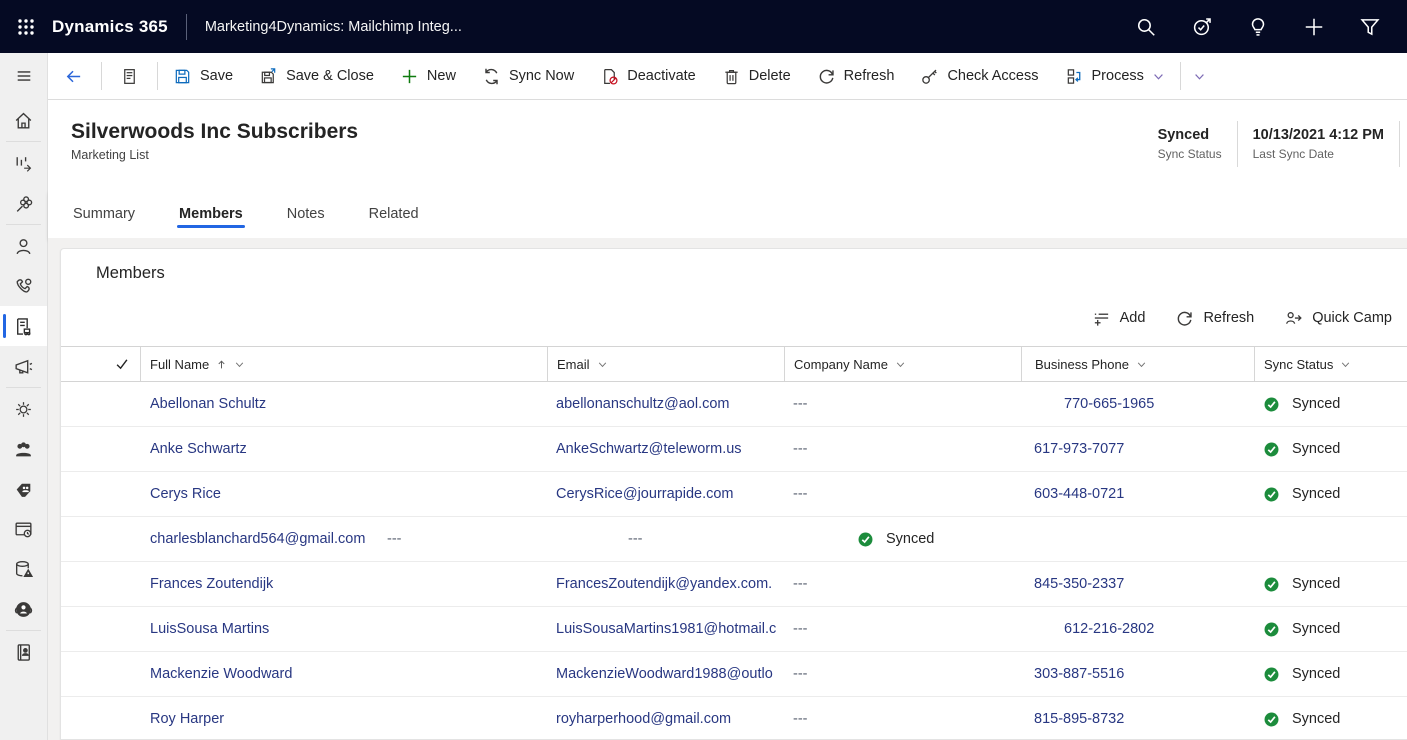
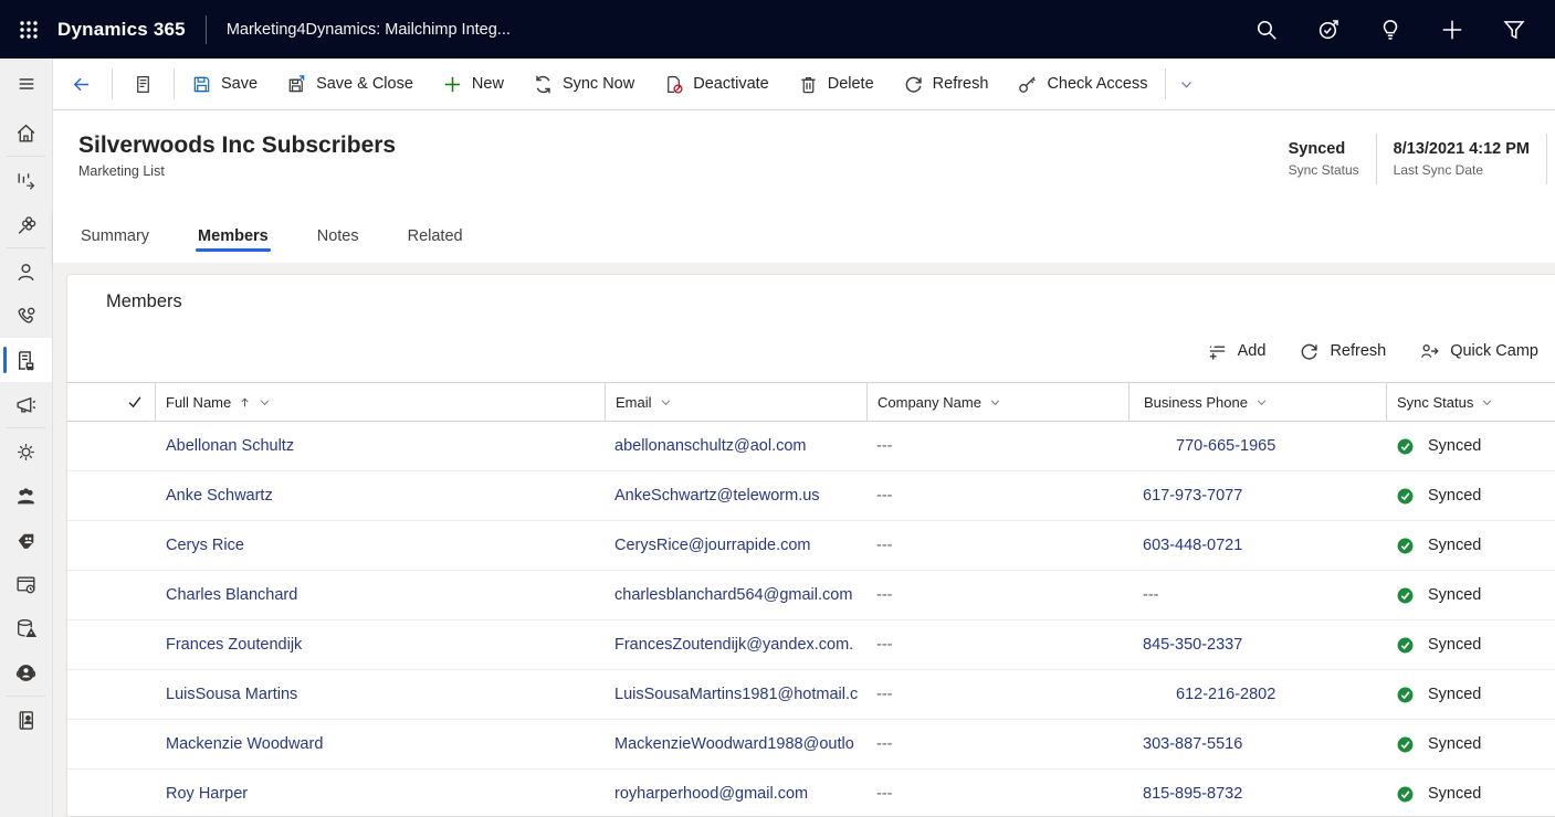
  Dynamics 365
  Marketing4Dynamics: Mailchimp Integ...
  Save
  Save & Close
  New
  Sync Now
  Deactivate
  Delete
  Refresh
  Check Access
- Process
  Silverwoods Inc Subscribers
  Marketing List
  Synced
  Sync Status
- 10/13/2021 4:12 PM
+ 8/13/2021 4:12 PM
  Last Sync Date
  Summary
  Members
  Notes
  Related
  Members
  Add
  Refresh
  Quick Camp
  Full Name
  Email
  Company Name
  Business Phone
  Sync Status
  Abellonan Schultz
  abellonanschultz@aol.com
  ---
  770-665-1965
  Synced
  Anke Schwartz
  AnkeSchwartz@teleworm.us
  ---
  617-973-7077
  Synced
  Cerys Rice
  CerysRice@jourrapide.com
  ---
  603-448-0721
  Synced
+ Charles Blanchard
  charlesblanchard564@gmail.com
  ---
  ---
  Synced
  Frances Zoutendijk
  FrancesZoutendijk@yandex.com.
  ---
  845-350-2337
  Synced
  LuisSousa Martins
  LuisSousaMartins1981@hotmail.c
  ---
  612-216-2802
  Synced
  Mackenzie Woodward
  MackenzieWoodward1988@outlo
  ---
  303-887-5516
  Synced
  Roy Harper
  royharperhood@gmail.com
  ---
  815-895-8732
  Synced
